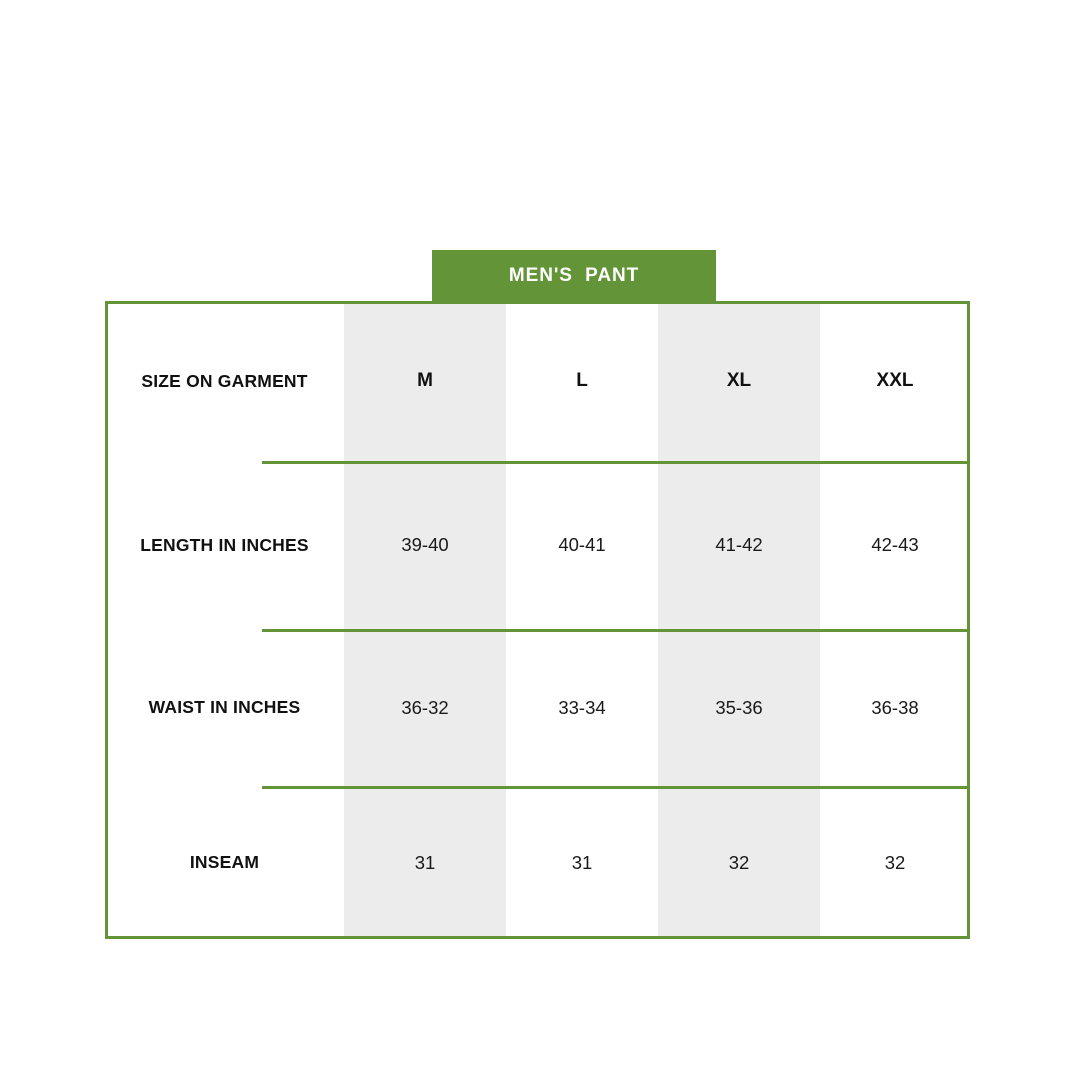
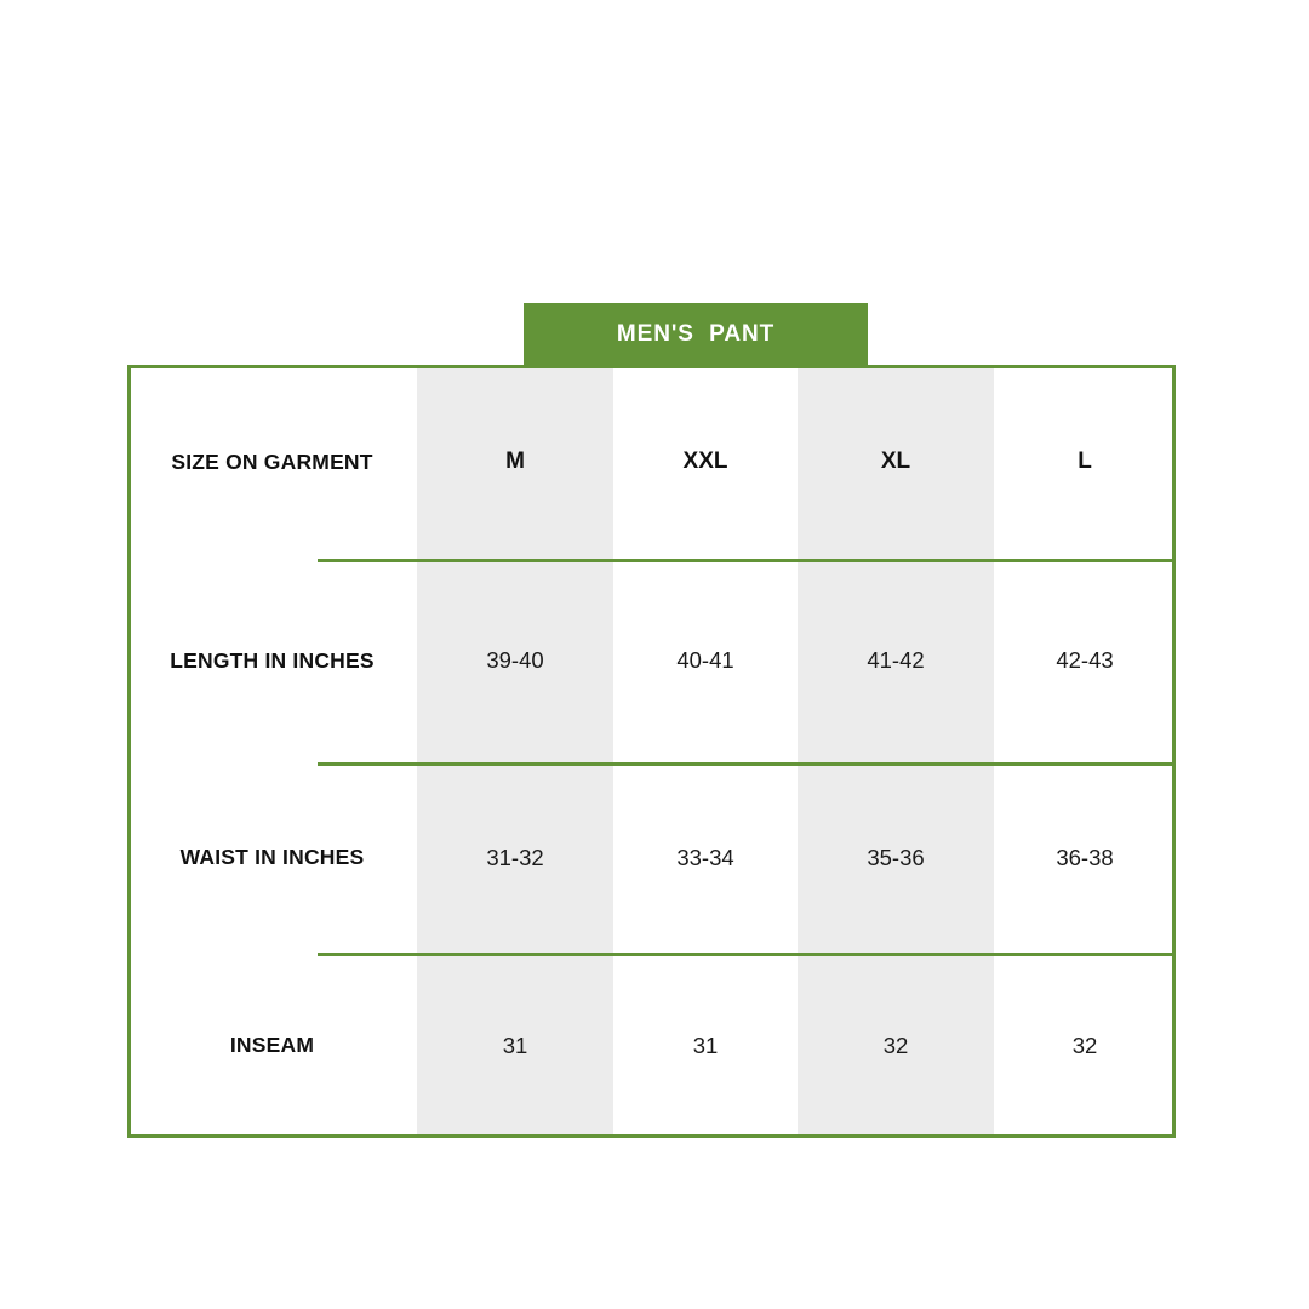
  MEN'S PANT
  SIZE ON GARMENT
  M
- L
+ XXL
  XL
- XXL
+ L
  LENGTH IN INCHES
  39-40
  40-41
  41-42
  42-43
  WAIST IN INCHES
- 36-32
+ 31-32
  33-34
  35-36
  36-38
  INSEAM
  31
  31
  32
  32
